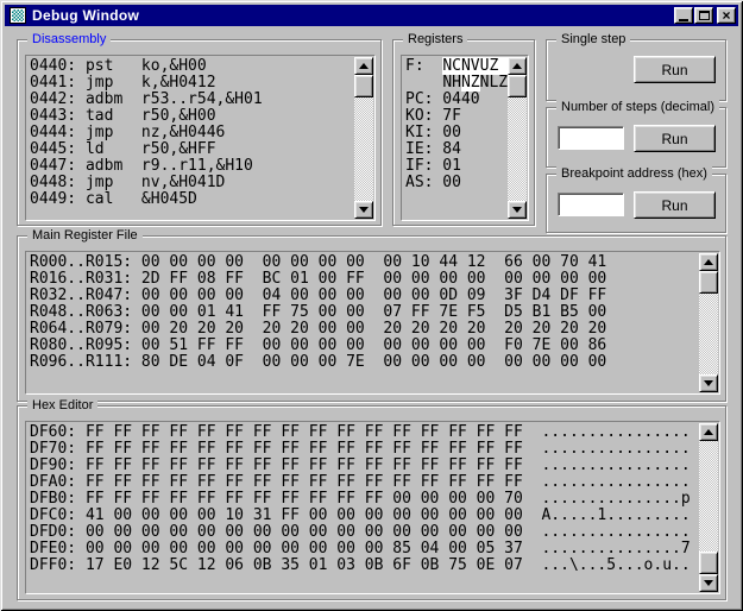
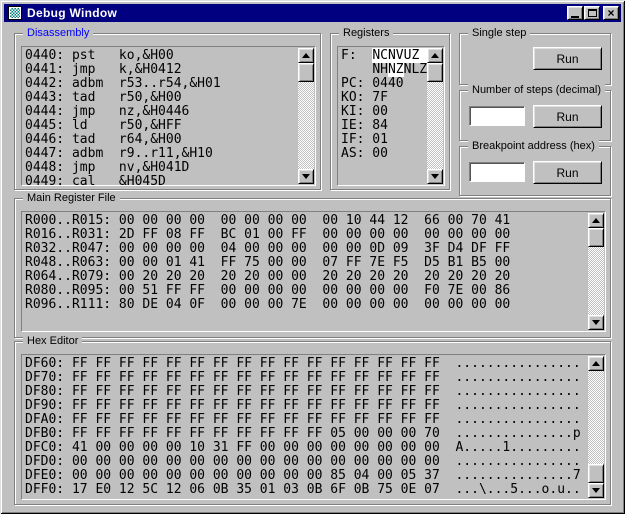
  Debug Window
  ×
  Disassembly
  0440: pst ko,&H00
  0441: jmp k,&H0412
  0442: adbm r53..r54,&H01
  0443: tad r50,&H00
  0444: jmp nz,&H0446
  0445: ld r50,&HFF
+ 0446: tad r64,&H00
  0447: adbm r9..r11,&H10
  0448: jmp nv,&H041D
  0449: cal &H045D
  Registers
  F: NCNVUZ
  NHNZNLZ
  PC: 0440
  KO: 7F
  KI: 00
  IE: 84
  IF: 01
  AS: 00
  Single step
  Run
  Number of steps (decimal)
  Run
  Breakpoint address (hex)
  Run
  Main Register File
  R000..R015: 00 00 00 00 00 00 00 00 00 10 44 12 66 00 70 41
  R016..R031: 2D FF 08 FF BC 01 00 FF 00 00 00 00 00 00 00 00
  R032..R047: 00 00 00 00 04 00 00 00 00 00 0D 09 3F D4 DF FF
  R048..R063: 00 00 01 41 FF 75 00 00 07 FF 7E F5 D5 B1 B5 00
  R064..R079: 00 20 20 20 20 20 00 00 20 20 20 20 20 20 20 20
  R080..R095: 00 51 FF FF 00 00 00 00 00 00 00 00 F0 7E 00 86
  R096..R111: 80 DE 04 0F 00 00 00 7E 00 00 00 00 00 00 00 00
  Hex Editor
  DF60: FF FF FF FF FF FF FF FF FF FF FF FF FF FF FF FF ................
  DF70: FF FF FF FF FF FF FF FF FF FF FF FF FF FF FF FF ................
+ DF80: FF FF FF FF FF FF FF FF FF FF FF FF FF FF FF FF ................
  DF90: FF FF FF FF FF FF FF FF FF FF FF FF FF FF FF FF ................
  DFA0: FF FF FF FF FF FF FF FF FF FF FF FF FF FF FF FF ................
- DFB0: FF FF FF FF FF FF FF FF FF FF FF 00 00 00 00 70 ...............p
+ DFB0: FF FF FF FF FF FF FF FF FF FF FF 05 00 00 00 70 ...............p
  DFC0: 41 00 00 00 00 10 31 FF 00 00 00 00 00 00 00 00 A.....1.........
  DFD0: 00 00 00 00 00 00 00 00 00 00 00 00 00 00 00 00 ................
  DFE0: 00 00 00 00 00 00 00 00 00 00 00 85 04 00 05 37 ...............7
  DFF0: 17 E0 12 5C 12 06 0B 35 01 03 0B 6F 0B 75 0E 07 ...\...5...o.u..
